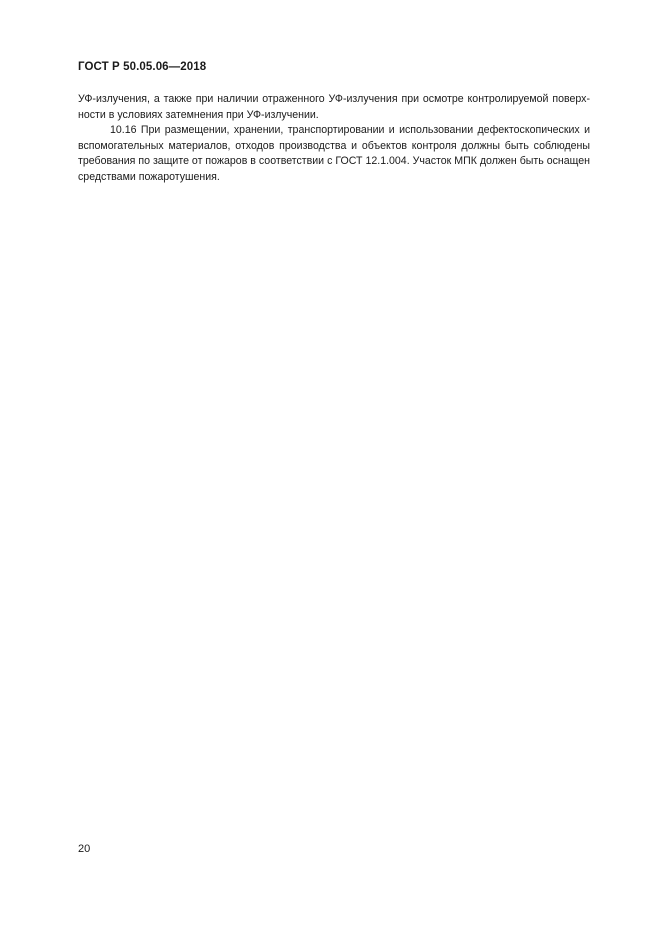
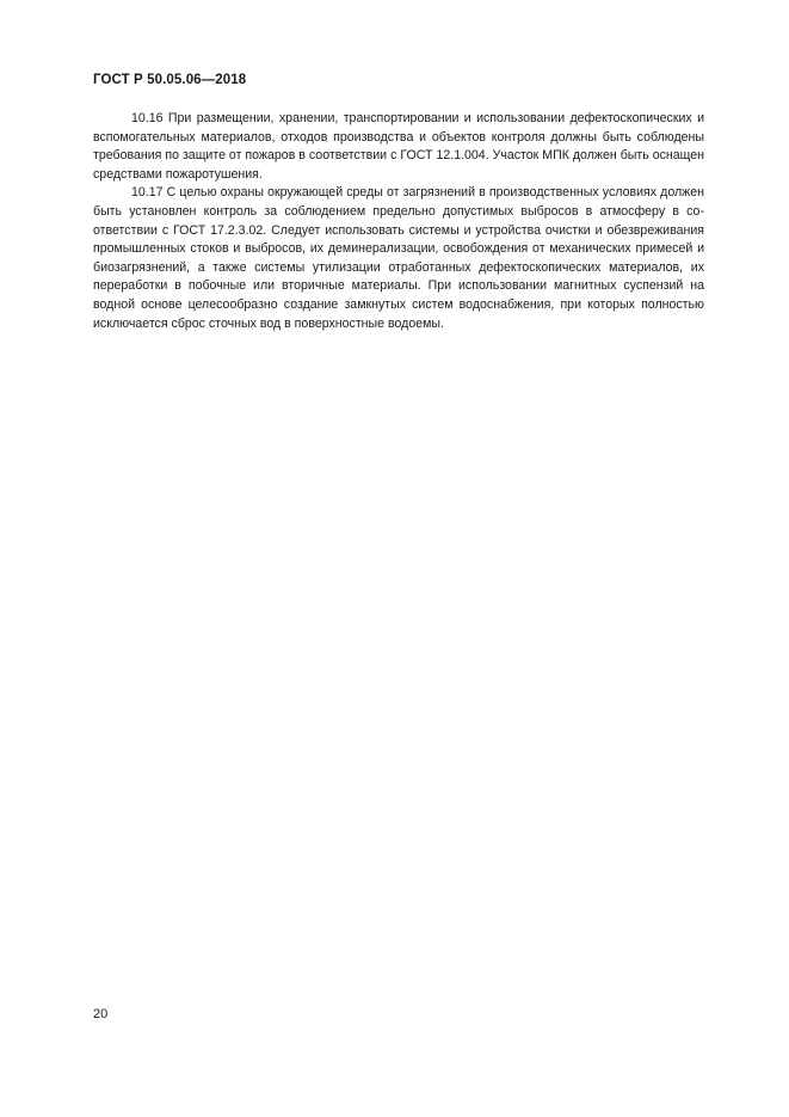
  ГОСТ Р 50.05.06—2018
- УФ-излучения, а также при наличии отраженного УФ-излучения при осмотре контролируемой поверх­ности в условиях затемнения при УФ-излучении.
  10.16 При размещении, хранении, транспортировании и использовании дефектоскопических и вспомогательных материалов, отходов производства и объектов контроля должны быть соблюдены требования по защите от пожаров в соответствии с ГОСТ 12.1.004. Участок МПК должен быть оснащен средствами пожаротушения.
+ 10.17 С целью охраны окружающей среды от загрязнений в производственных условиях дол­жен быть установлен контроль за соблюдением предельно допустимых выбросов в атмосферу в со­ответствии с ГОСТ 17.2.3.02. Следует использовать системы и устройства очистки и обезвреживания промышленных стоков и выбросов, их деминерализации, освобождения от механических примесей и биозагрязнений, а также системы утилизации отработанных дефектоскопических материалов, их пере­работки в побочные или вторичные материалы. При использовании магнитных суспензий на водной ос­нове целесообразно создание замкнутых систем водоснабжения, при которых полностью исключается сброс сточных вод в поверхностные водоемы.
  20
